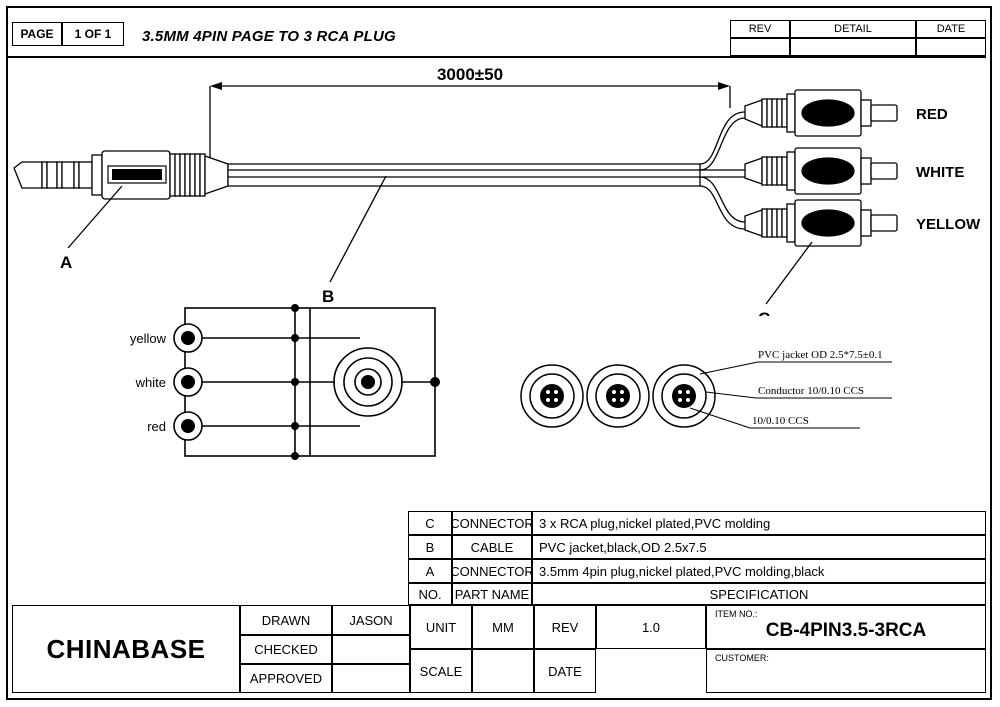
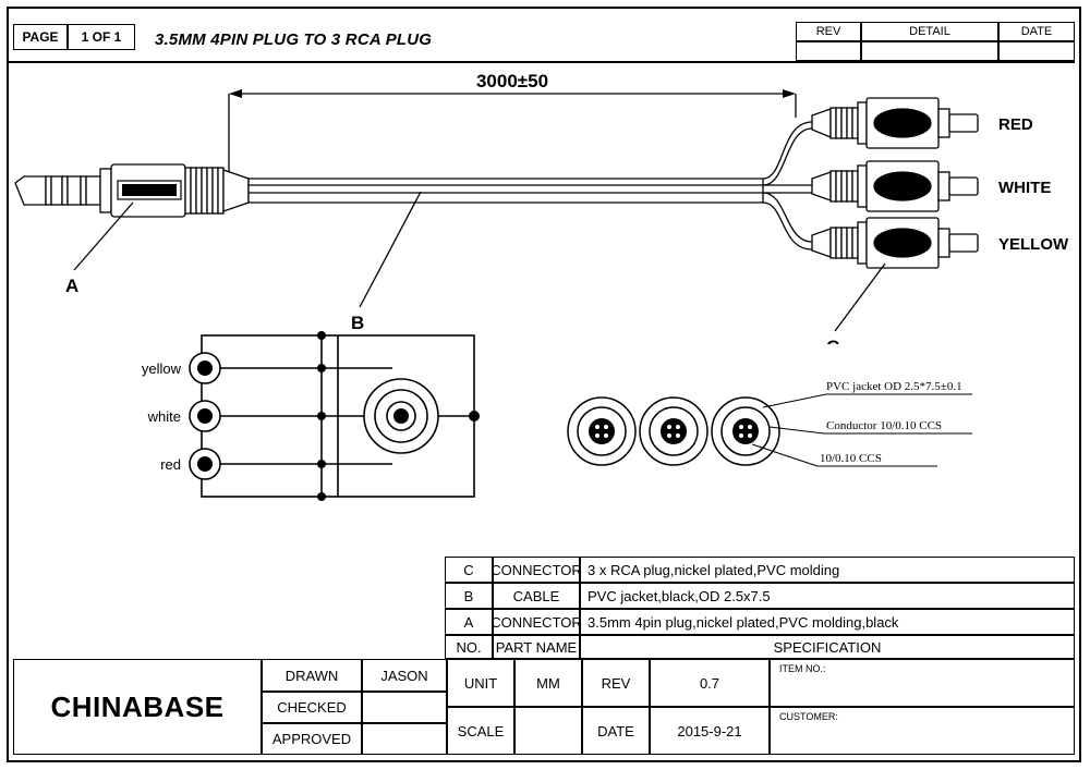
  PAGE
  1 OF 1
- 3.5MM 4PIN PAGE TO 3 RCA PLUG
+ 3.5MM 4PIN PLUG TO 3 RCA PLUG
  REV
  DETAIL
  DATE
  3000±50
  RED
  WHITE
  YELLOW
  A
  B
  yellow
  white
  red
  PVC jacket OD 2.5*7.5±0.1
  Conductor 10/0.10 CCS
  10/0.10 CCS
  C
  CONNECTOR
  3 x RCA plug,nickel plated,PVC molding
  B
  CABLE
  PVC jacket,black,OD 2.5x7.5
  A
  CONNECTOR
  3.5mm 4pin plug,nickel plated,PVC molding,black
  NO.
  PART NAME
  SPECIFICATION
  CHINABASE
  DRAWN
  JASON
  CHECKED
  APPROVED
  UNIT
  MM
  REV
- 1.0
+ 0.7
  SCALE
  DATE
+ 2015-9-21
  ITEM NO.:
- CB-4PIN3.5-3RCA
  CUSTOMER:
